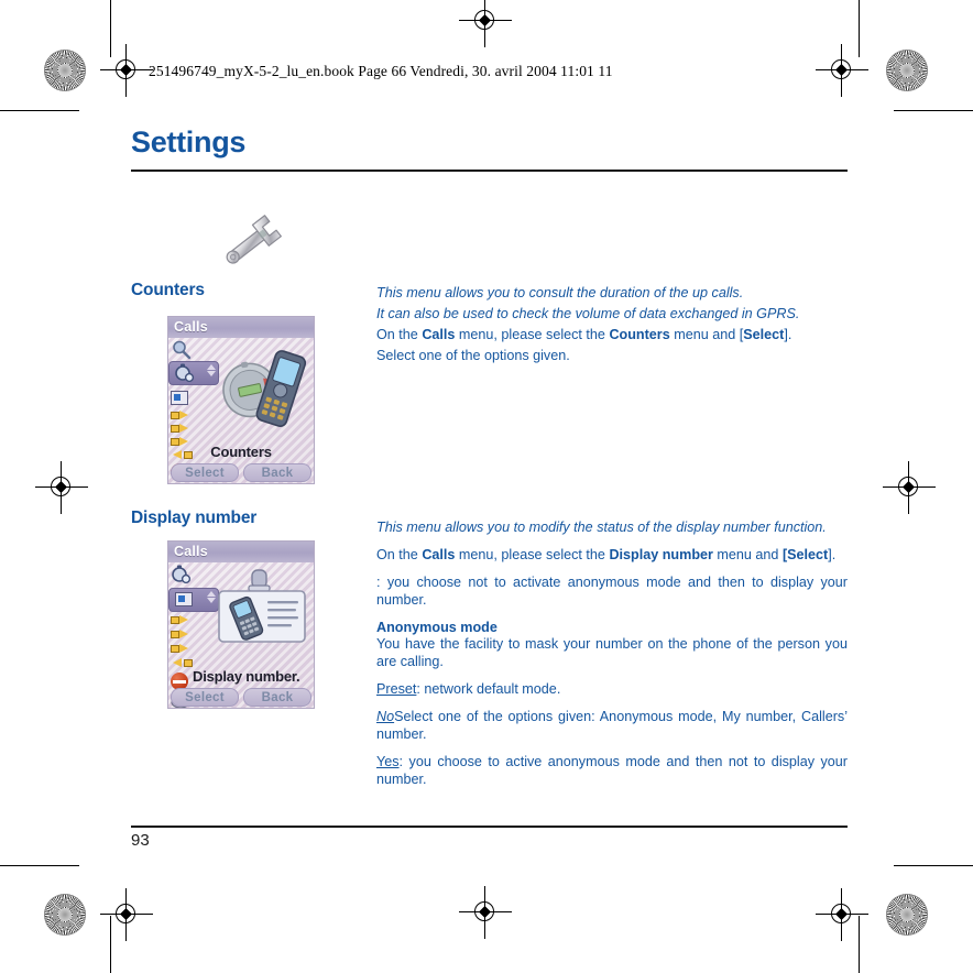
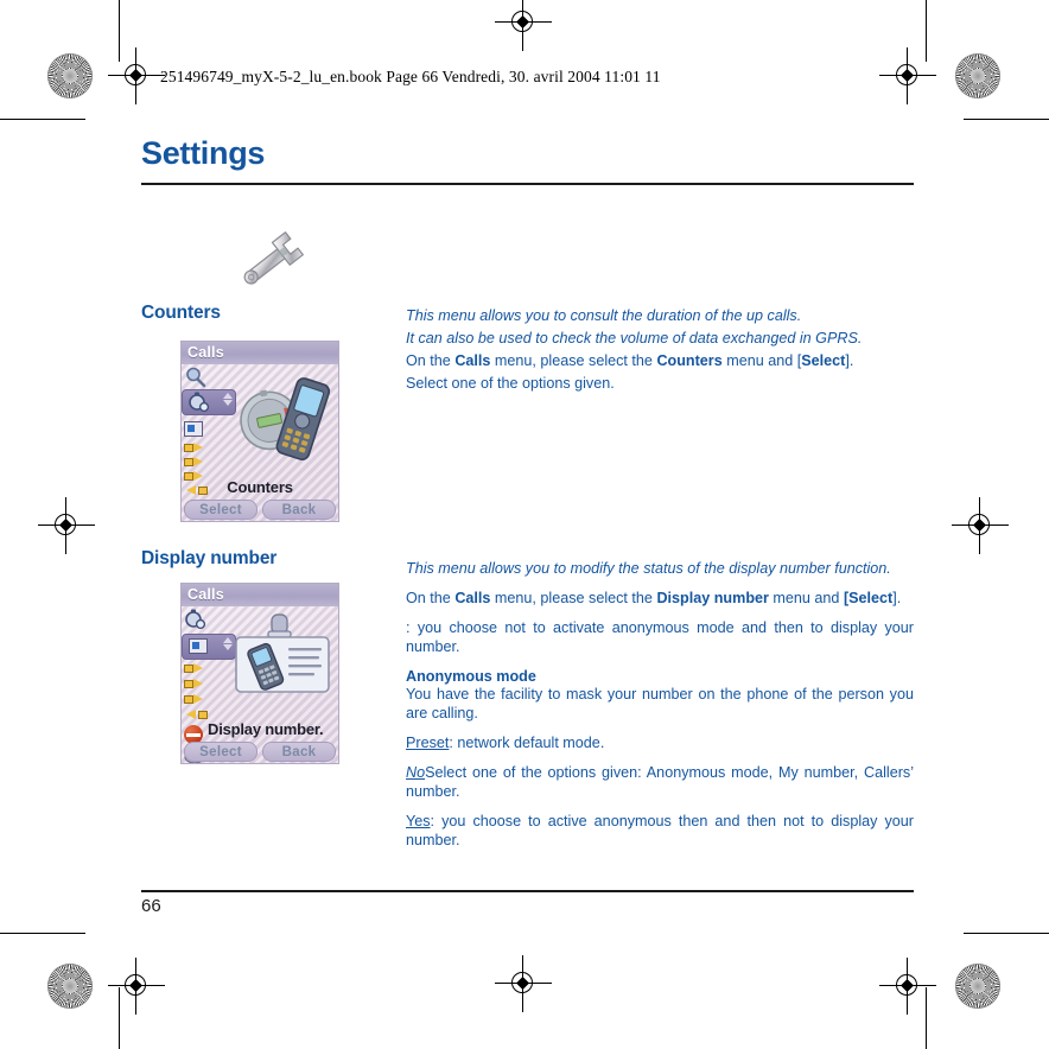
  251496749_myX-5-2_lu_en.book Page 66 Vendredi, 30. avril 2004 11:01 11
  Settings
  Counters
  Calls
  Counters
  Select
  Back
  This menu allows you to consult the duration of the up calls.
  It can also be used to check the volume of data exchanged in GPRS.
  On the Calls menu, please select the Counters menu and [Select].
  Select one of the options given.
  Display number
  Calls
  Display number.
  Select
  Back
  This menu allows you to modify the status of the display number function.
  On the Calls menu, please select the Display number menu and [Select].
  : you choose not to activate anonymous mode and then to display your number.
  Anonymous mode
  You have the facility to mask your number on the phone of the person you are calling.
  Preset: network default mode.
  NoSelect one of the options given: Anonymous mode, My number, Callers’ number.
- Yes: you choose to active anonymous mode and then not to display your number.
+ Yes: you choose to active anonymous then and then not to display your number.
- 93
+ 66
